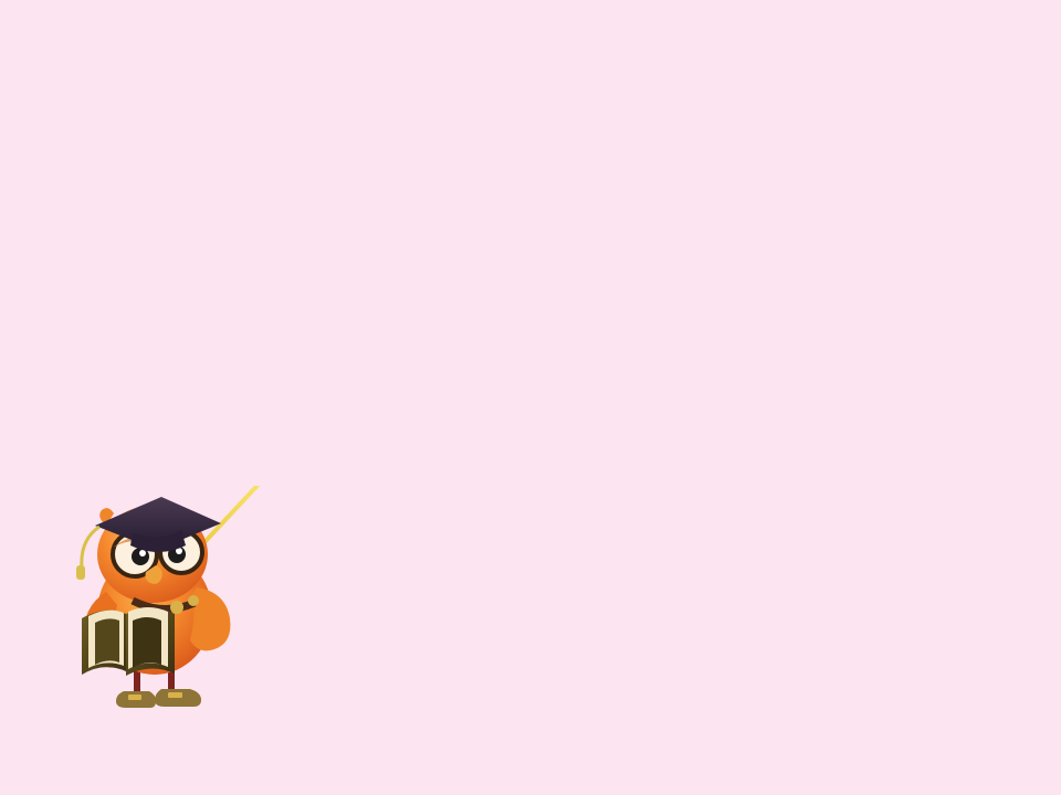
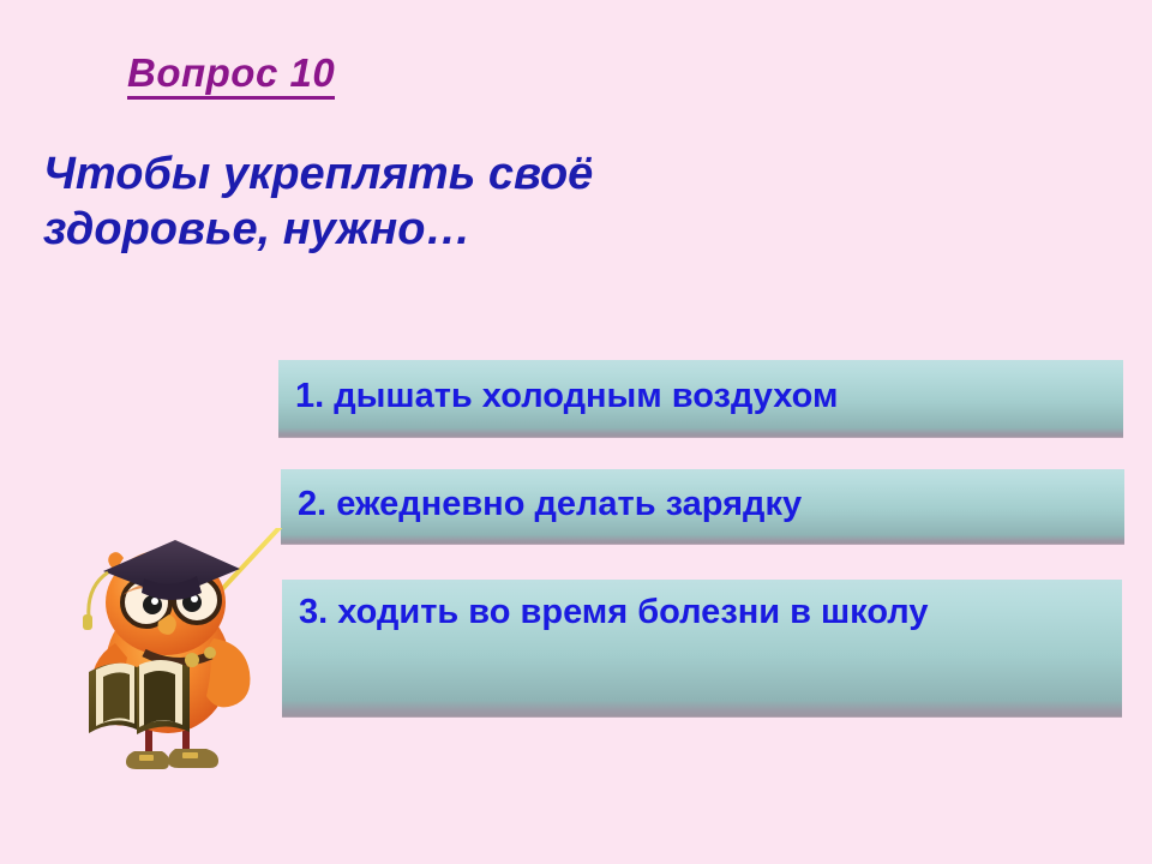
+ Вопрос 10
+ Чтобы укреплять своё
+ здоровье, нужно…
+ 1. дышать холодным воздухом
+ 2. ежедневно делать зарядку
+ 3. ходить во время болезни в школу
